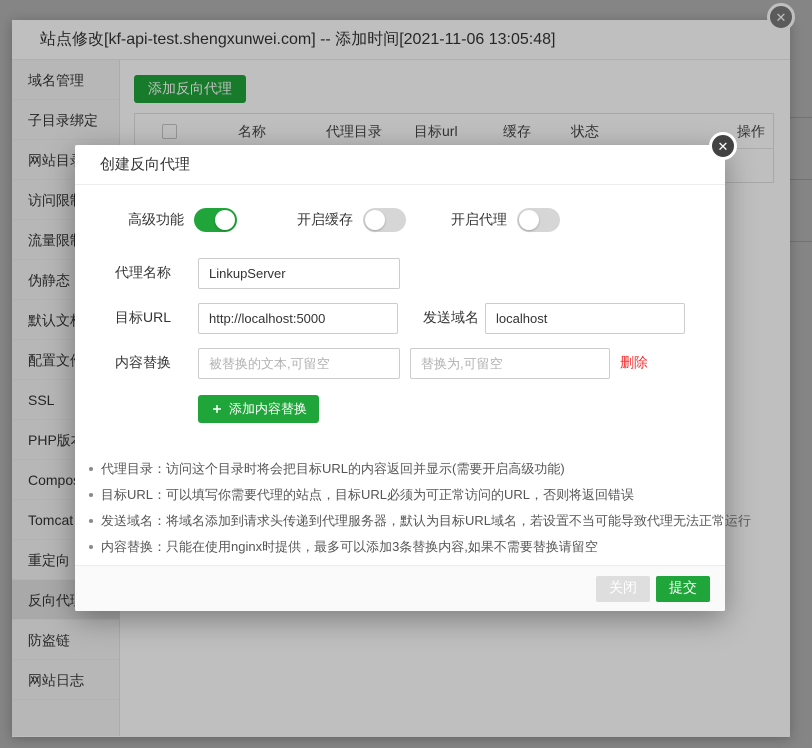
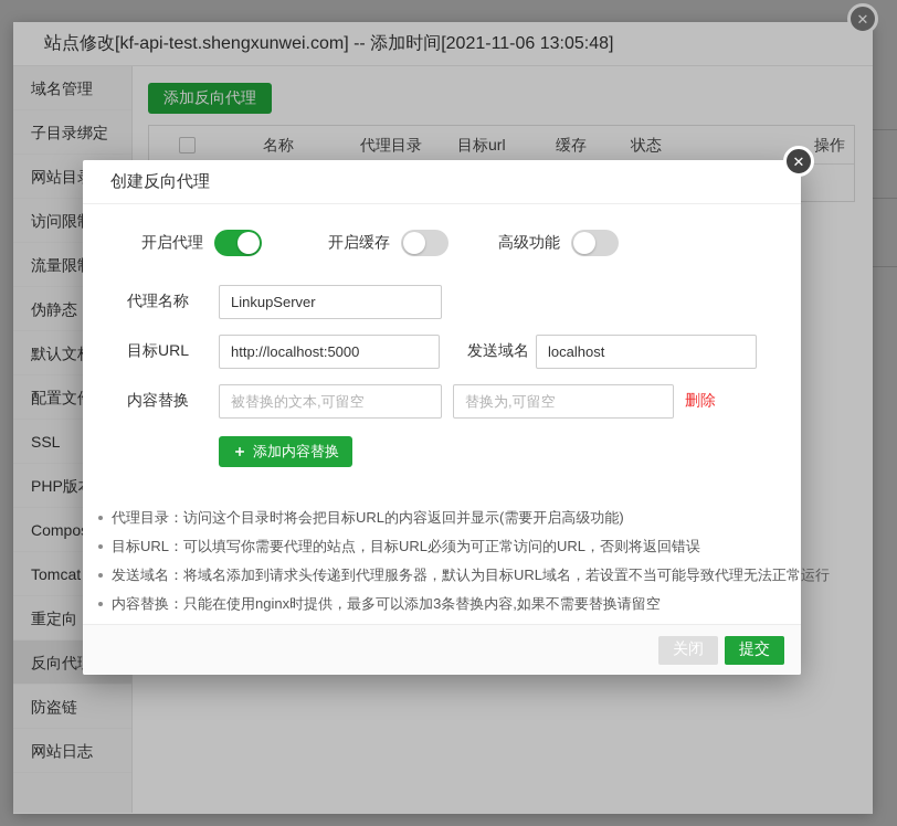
  站点修改[kf-api-test.shengxunwei.com] -- 添加时间[2021-11-06 13:05:48]
  域名管理
  子目录绑定
  网站目
  访问限
  流量限
  伪静态
  默认文
  配置文
  SSL
  PHP版
  Tomcat
  重定向
  反向代
  防盗链
  网站日志
  添加反向代理
  名称
  代理目录
  目标url
  缓存
  状态
  操作
  ✕
  创建反向代理
- 高级功能
+ 开启代理
  开启缓存
- 开启代理
+ 高级功能
  代理名称
  LinkupServer
  目标URL
  http://localhost:5000
  发送域名
  localhost
  内容替换
  被替换的文本,可留空
  替换为,可留空
  删除
  ＋
  添加内容替换
  代理目录：访问这个目录时将会把目标URL的内容返回并显示(需要开启高级功能)
  目标URL：可以填写你需要代理的站点，目标URL必须为可正常访问的URL，否则将返回错误
  发送域名：将域名添加到请求头传递到代理服务器，默认为目标URL域名，若设置不当可能导致代理无法正常运行
  内容替换：只能在使用nginx时提供，最多可以添加3条替换内容,如果不需要替换请留空
  关闭
  提交
  ✕
